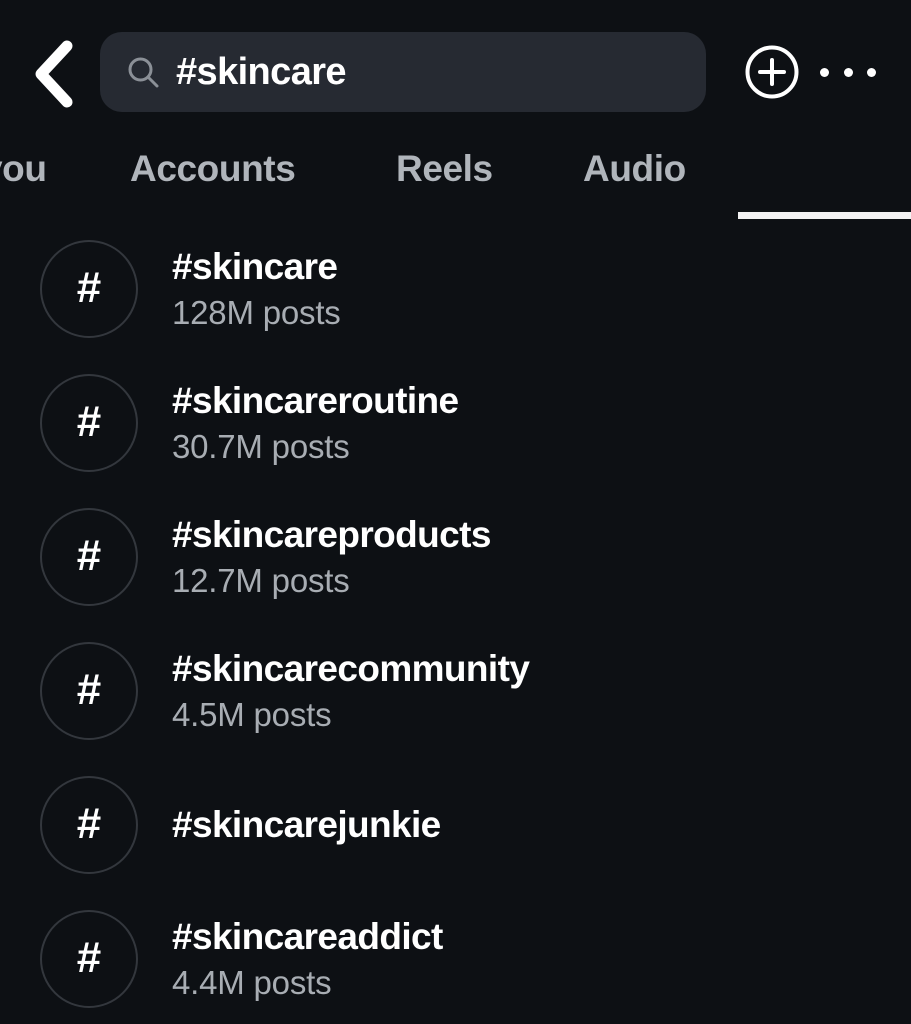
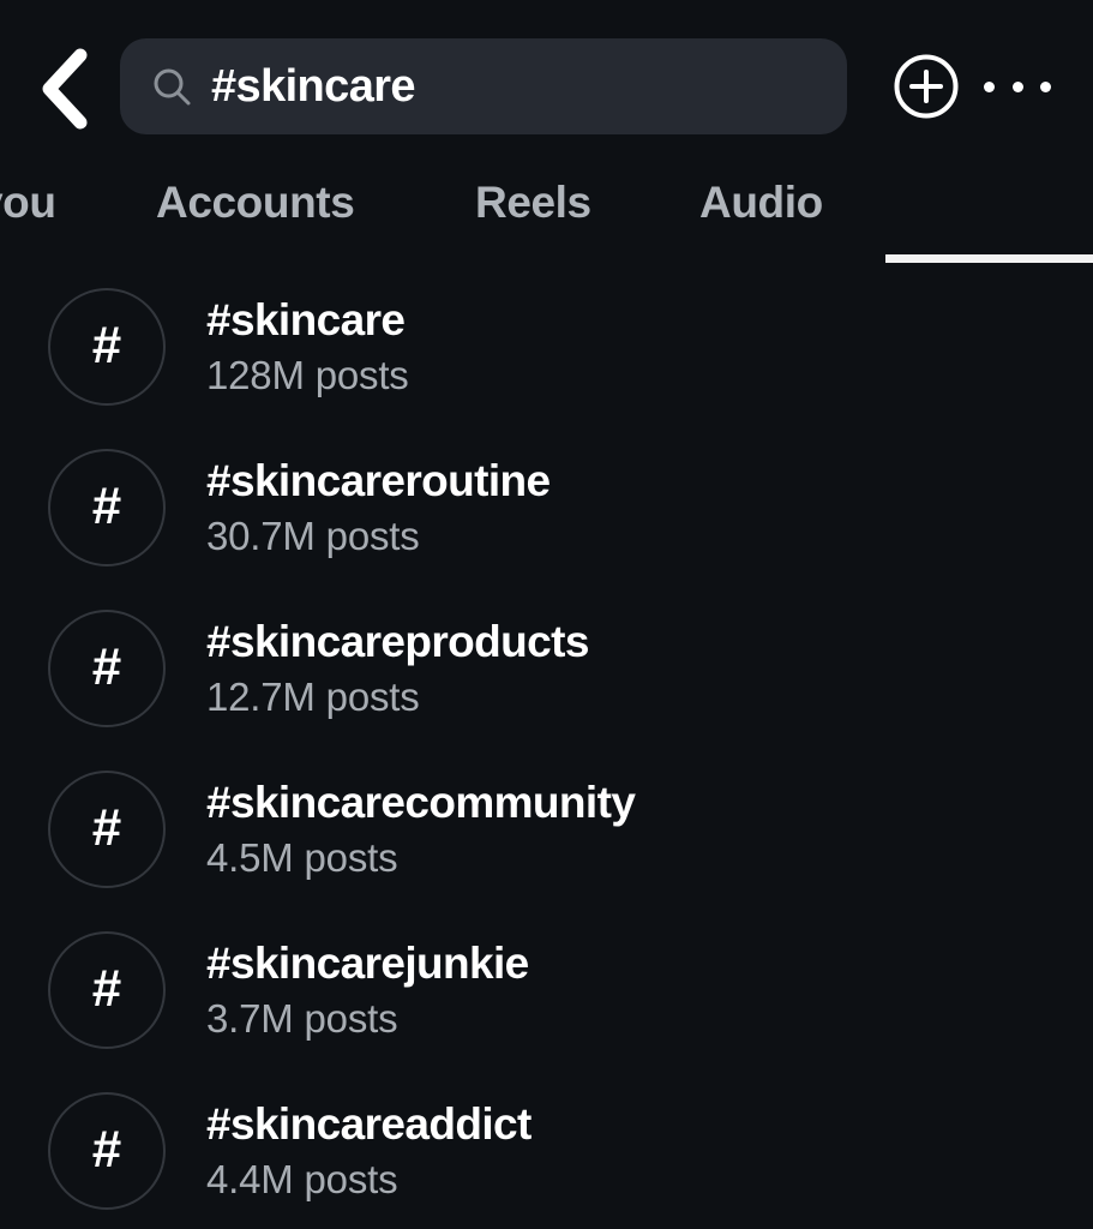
  #skincare
  Accounts
  Reels
  Audio
  #
  #skincare
  128M posts
  #
  #skincareroutine
  30.7M posts
  #
  #skincareproducts
  12.7M posts
  #
  #skincarecommunity
  4.5M posts
  #
  #skincarejunkie
+ 3.7M posts
  #
  #skincareaddict
  4.4M posts
